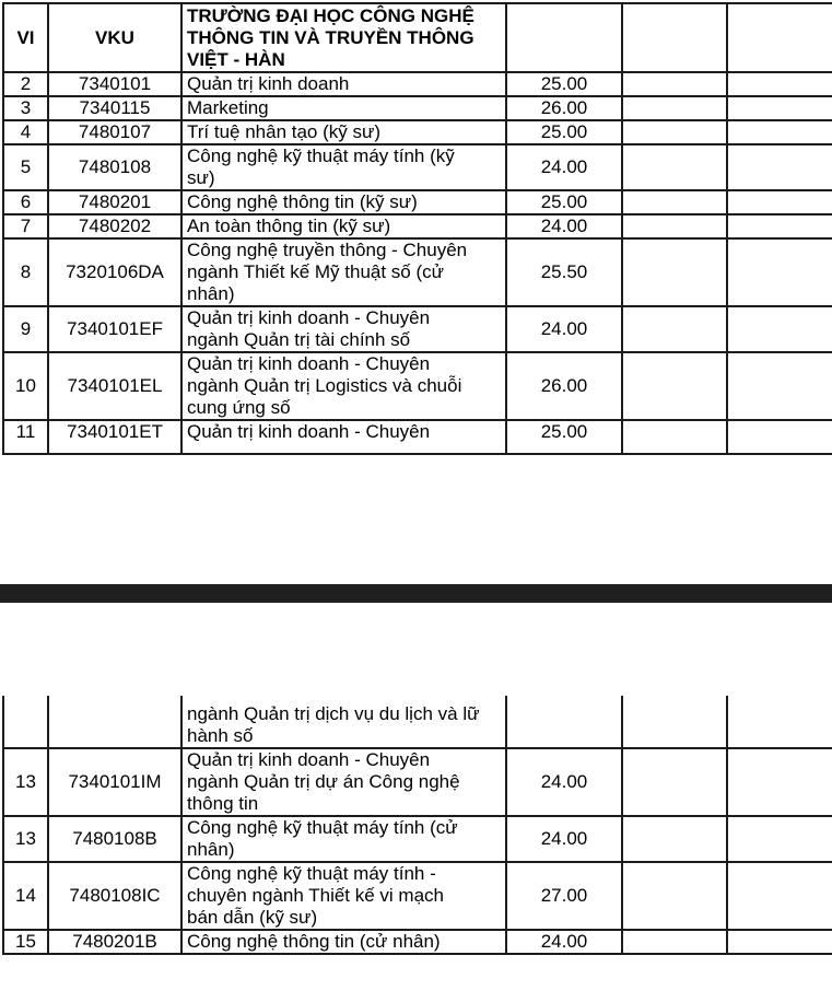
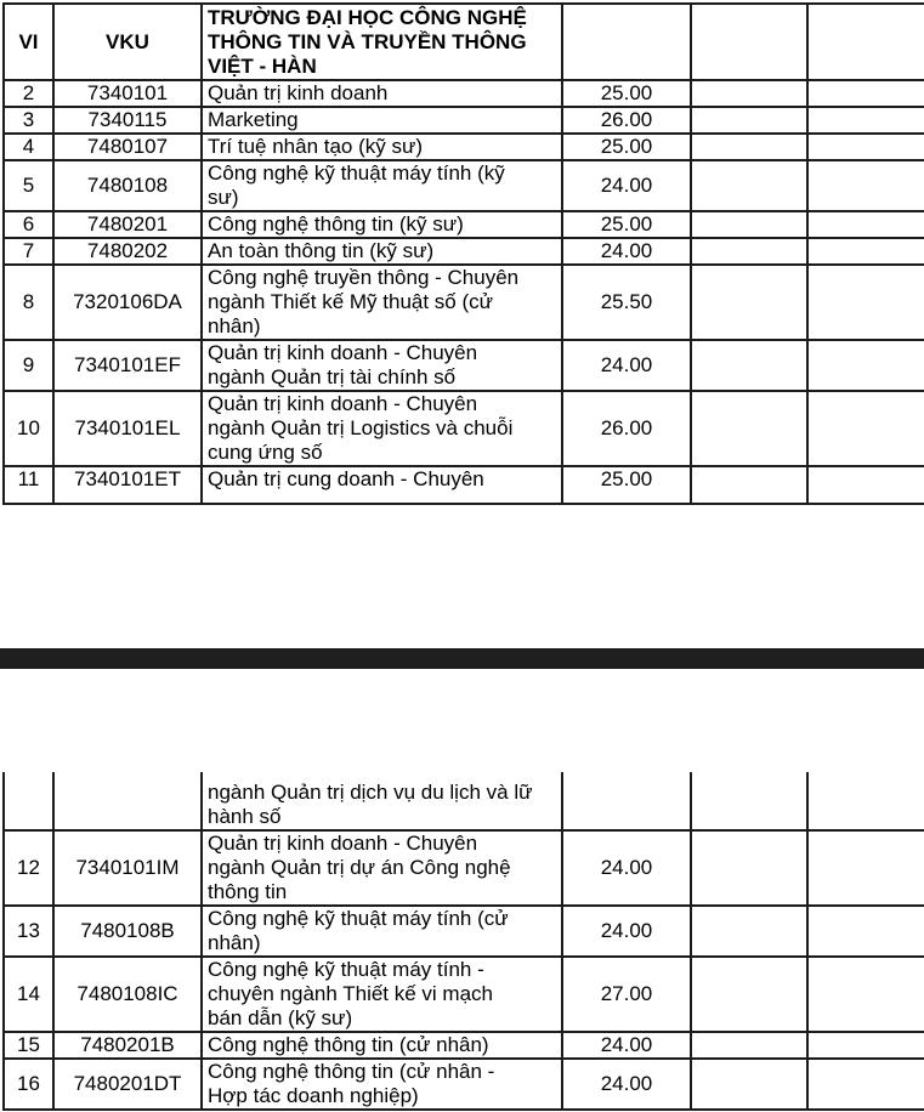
  VI	VKU	TRƯỜNG ĐẠI HỌC CÔNG NGHỆ THÔNG TIN VÀ TRUYỀN THÔNG VIỆT - HÀN
  2	7340101	Quản trị kinh doanh	25.00
  3	7340115	Marketing	26.00
  4	7480107	Trí tuệ nhân tạo (kỹ sư)	25.00
  5	7480108	Công nghệ kỹ thuật máy tính (kỹ sư)	24.00
  6	7480201	Công nghệ thông tin (kỹ sư)	25.00
  7	7480202	An toàn thông tin (kỹ sư)	24.00
  8	7320106DA	Công nghệ truyền thông - Chuyên ngành Thiết kế Mỹ thuật số (cử nhân)	25.50
  9	7340101EF	Quản trị kinh doanh - Chuyên ngành Quản trị tài chính số	24.00
  10	7340101EL	Quản trị kinh doanh - Chuyên ngành Quản trị Logistics và chuỗi cung ứng số	26.00
- 11	7340101ET	Quản trị kinh doanh - Chuyên	25.00
+ 11	7340101ET	Quản trị cung doanh - Chuyên	25.00
  		ngành Quản trị dịch vụ du lịch và lữ hành số
- 13	7340101IM	Quản trị kinh doanh - Chuyên ngành Quản trị dự án Công nghệ thông tin	24.00
+ 12	7340101IM	Quản trị kinh doanh - Chuyên ngành Quản trị dự án Công nghệ thông tin	24.00
  13	7480108B	Công nghệ kỹ thuật máy tính (cử nhân)	24.00
  14	7480108IC	Công nghệ kỹ thuật máy tính - chuyên ngành Thiết kế vi mạch bán dẫn (kỹ sư)	27.00
  15	7480201B	Công nghệ thông tin (cử nhân)	24.00
+ 16	7480201DT	Công nghệ thông tin (cử nhân - Hợp tác doanh nghiệp)	24.00
